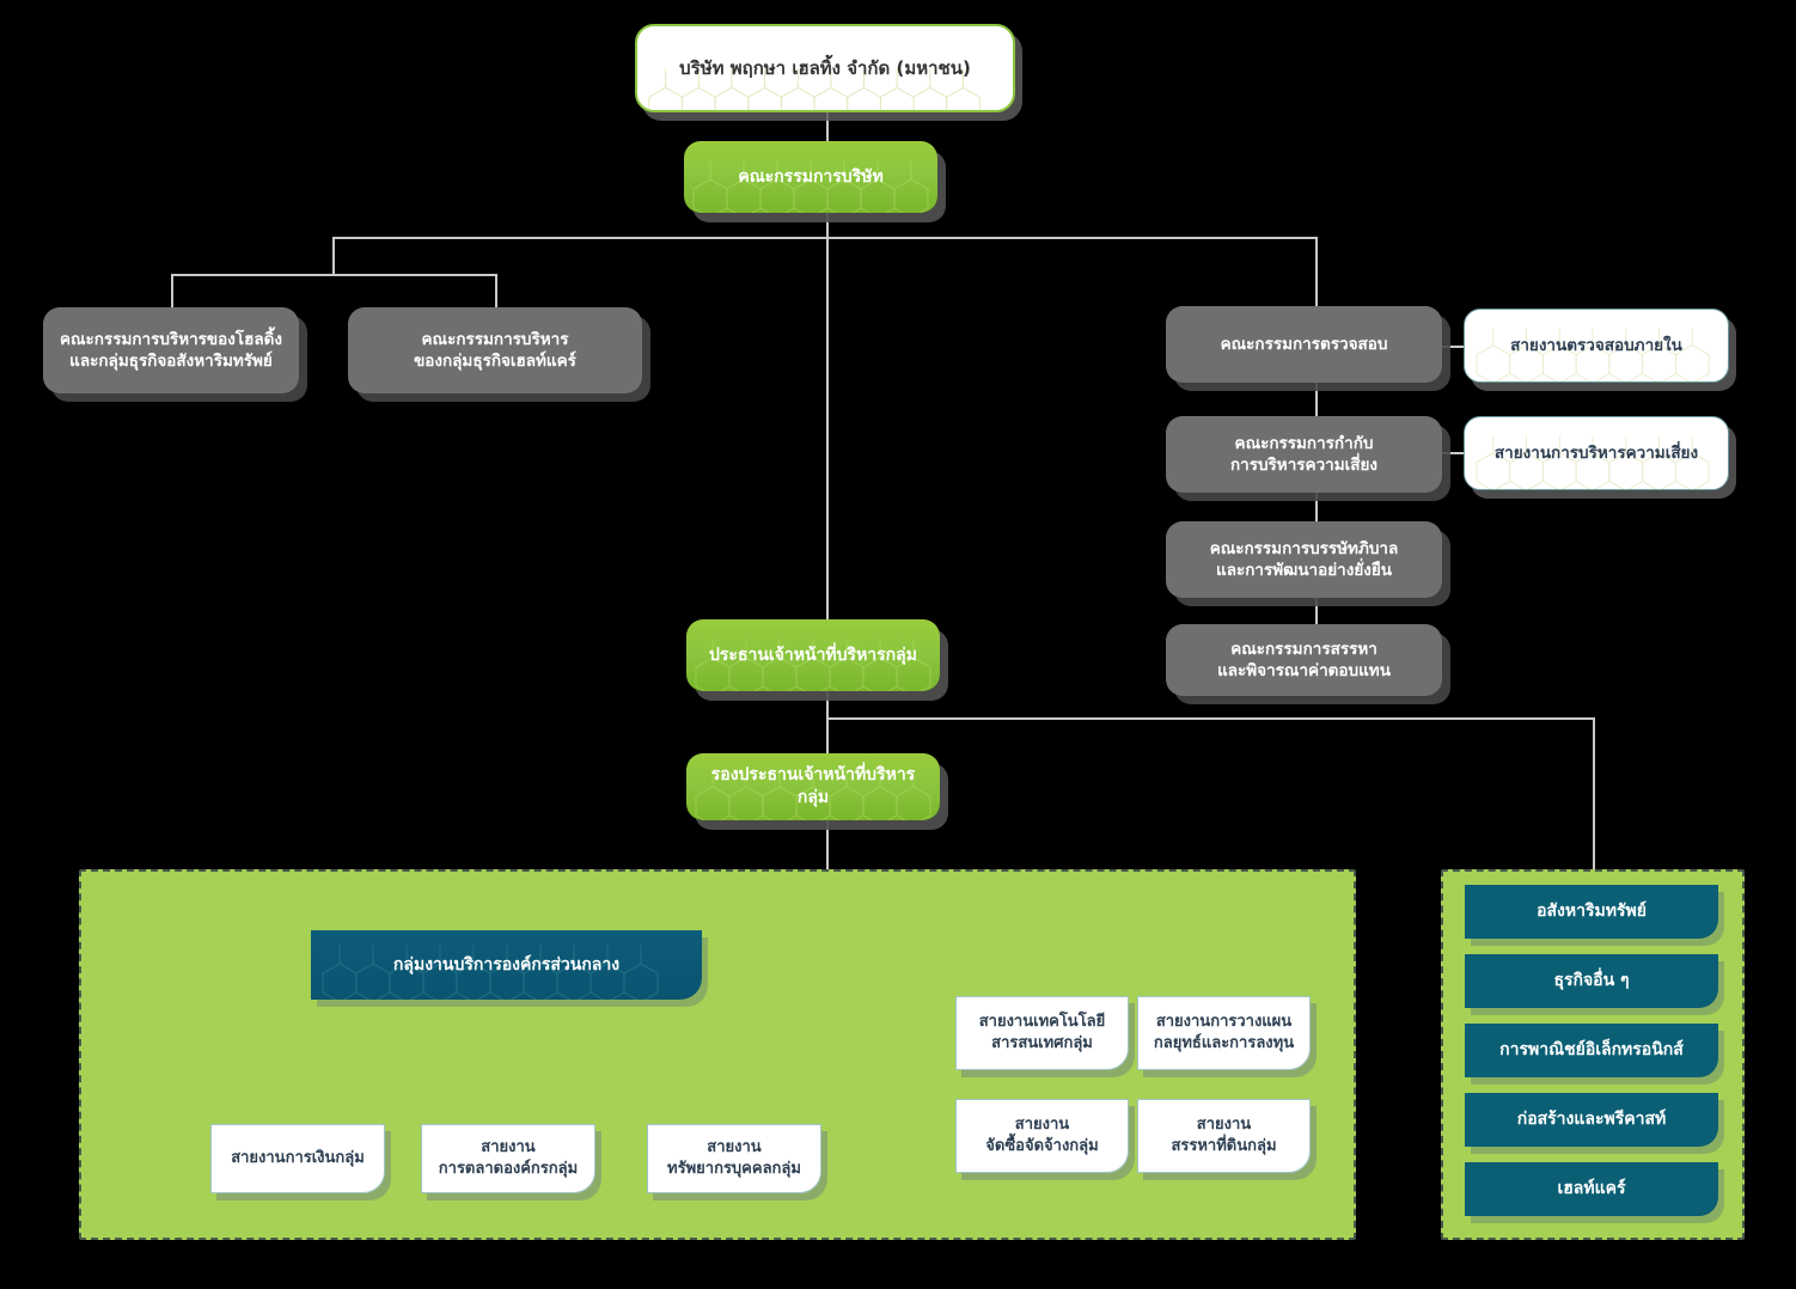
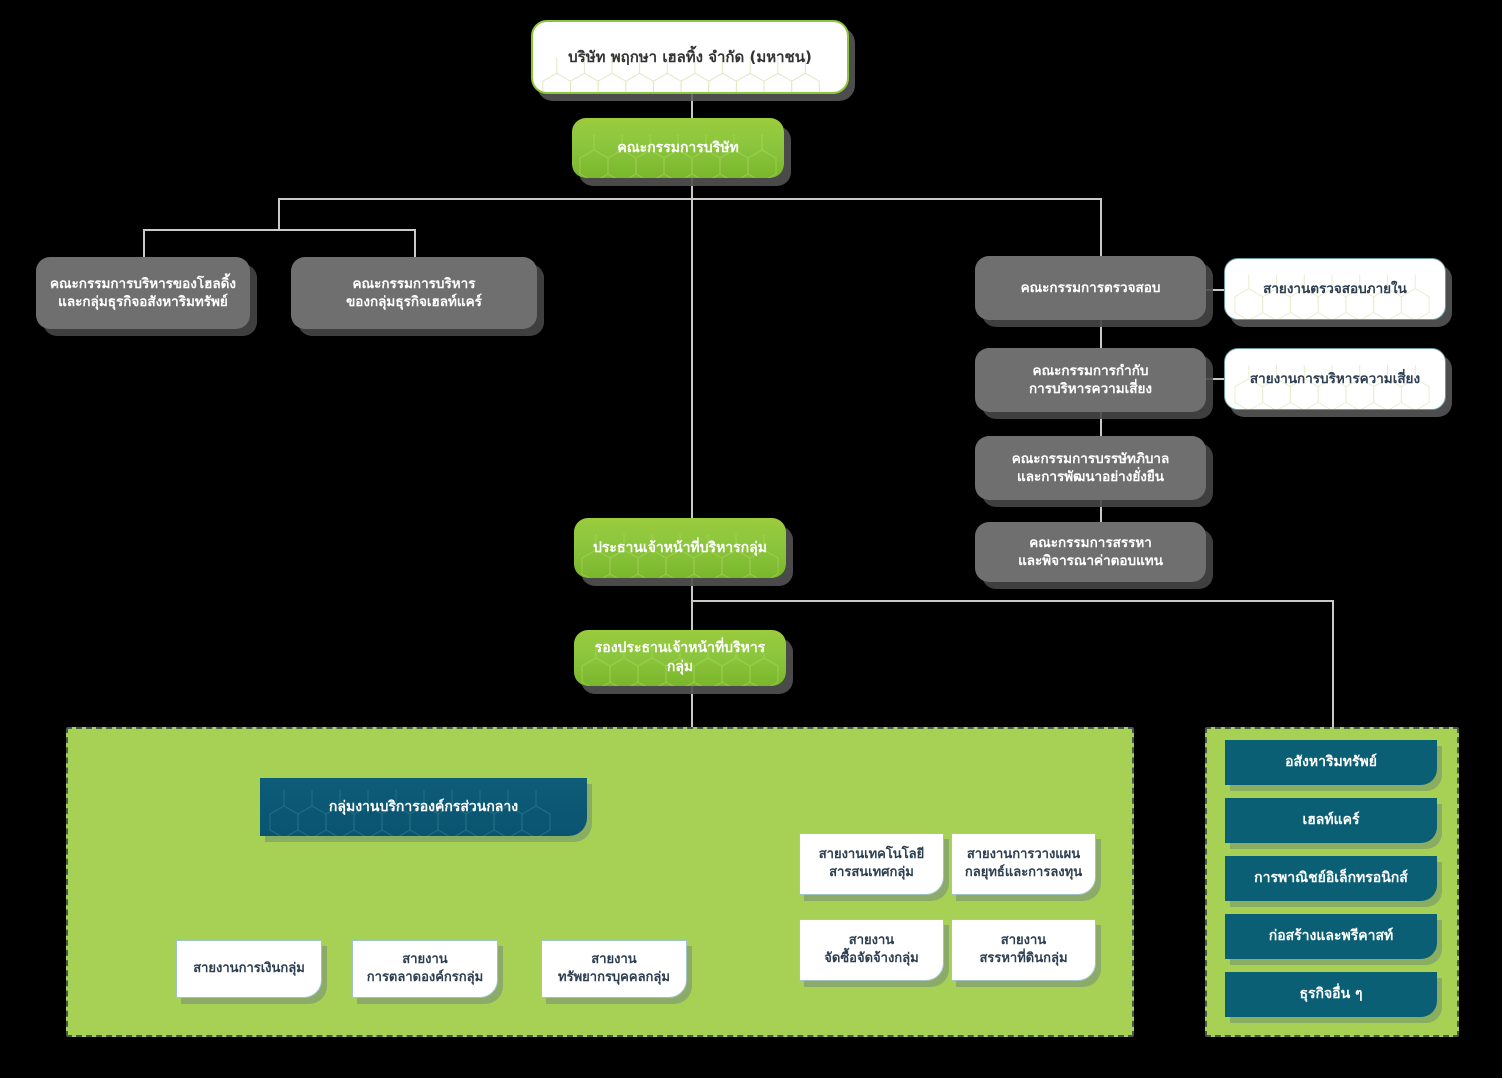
  บริษัท พฤกษา เฮลทิ้ง จำกัด (มหาชน)
  คณะกรรมการบริษัท
  คณะกรรมการบริหารของโฮลดิ้ง
  และกลุ่มธุรกิจอสังหาริมทรัพย์
  คณะกรรมการบริหาร
  ของกลุ่มธุรกิจเฮลท์แคร์
  คณะกรรมการตรวจสอบ
  คณะกรรมการกำกับ
  การบริหารความเสี่ยง
  คณะกรรมการบรรษัทภิบาล
  และการพัฒนาอย่างยั่งยืน
  คณะกรรมการสรรหา
  และพิจารณาค่าตอบแทน
  สายงานตรวจสอบภายใน
  สายงานการบริหารความเสี่ยง
  ประธานเจ้าหน้าที่บริหารกลุ่ม
  รองประธานเจ้าหน้าที่บริหารกลุ่ม
  กลุ่มงานบริการองค์กรส่วนกลาง
  สายงานการเงินกลุ่ม
  สายงาน
  การตลาดองค์กรกลุ่ม
  สายงาน
  ทรัพยากรบุคคลกลุ่ม
  สายงานเทคโนโลยี
  สารสนเทศกลุ่ม
  สายงานการวางแผน
  กลยุทธ์และการลงทุน
  สายงาน
  จัดซื้อจัดจ้างกลุ่ม
  สายงาน
  สรรหาที่ดินกลุ่ม
  อสังหาริมทรัพย์
- ธุรกิจอื่น ๆ
+ เฮลท์แคร์
  การพาณิชย์อิเล็กทรอนิกส์
  ก่อสร้างและพรีคาสท์
- เฮลท์แคร์
+ ธุรกิจอื่น ๆ
